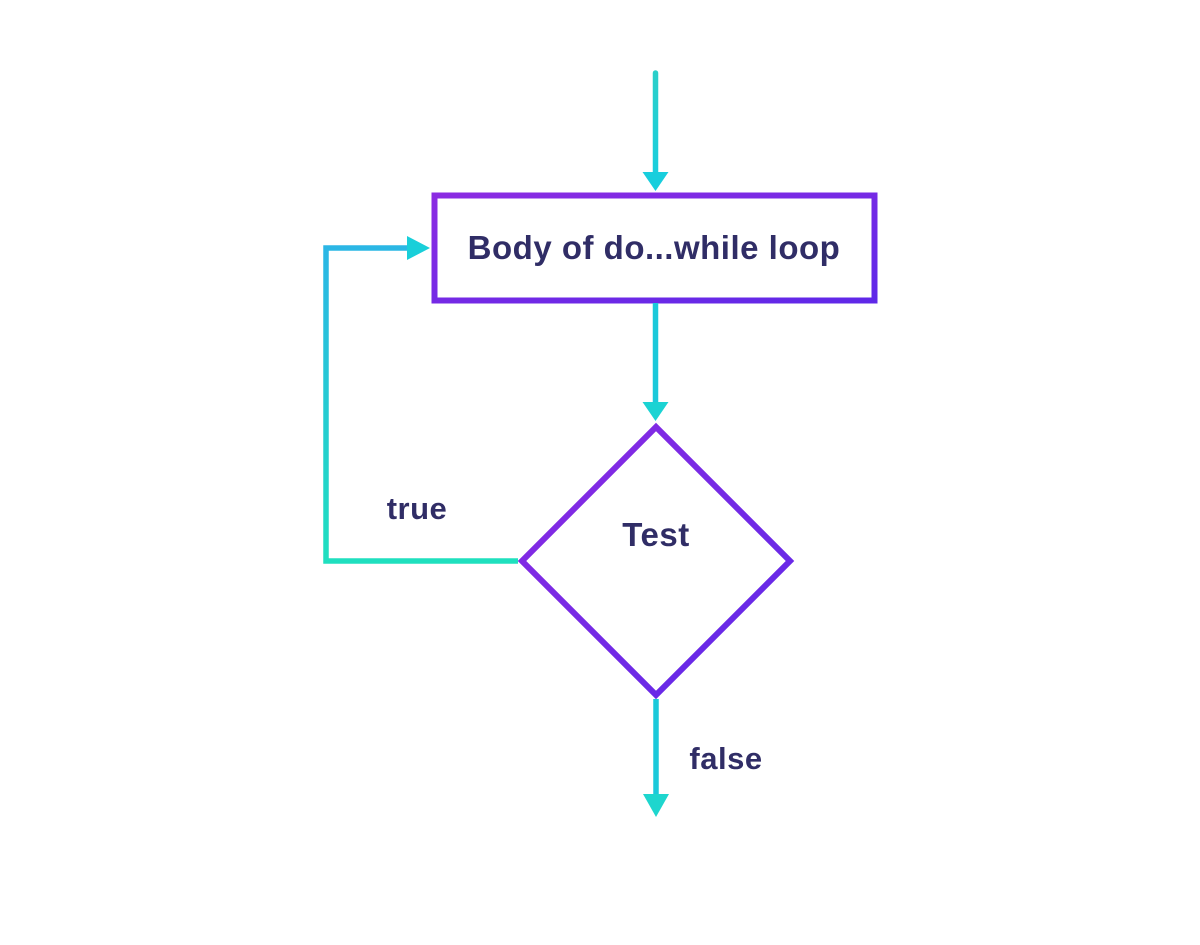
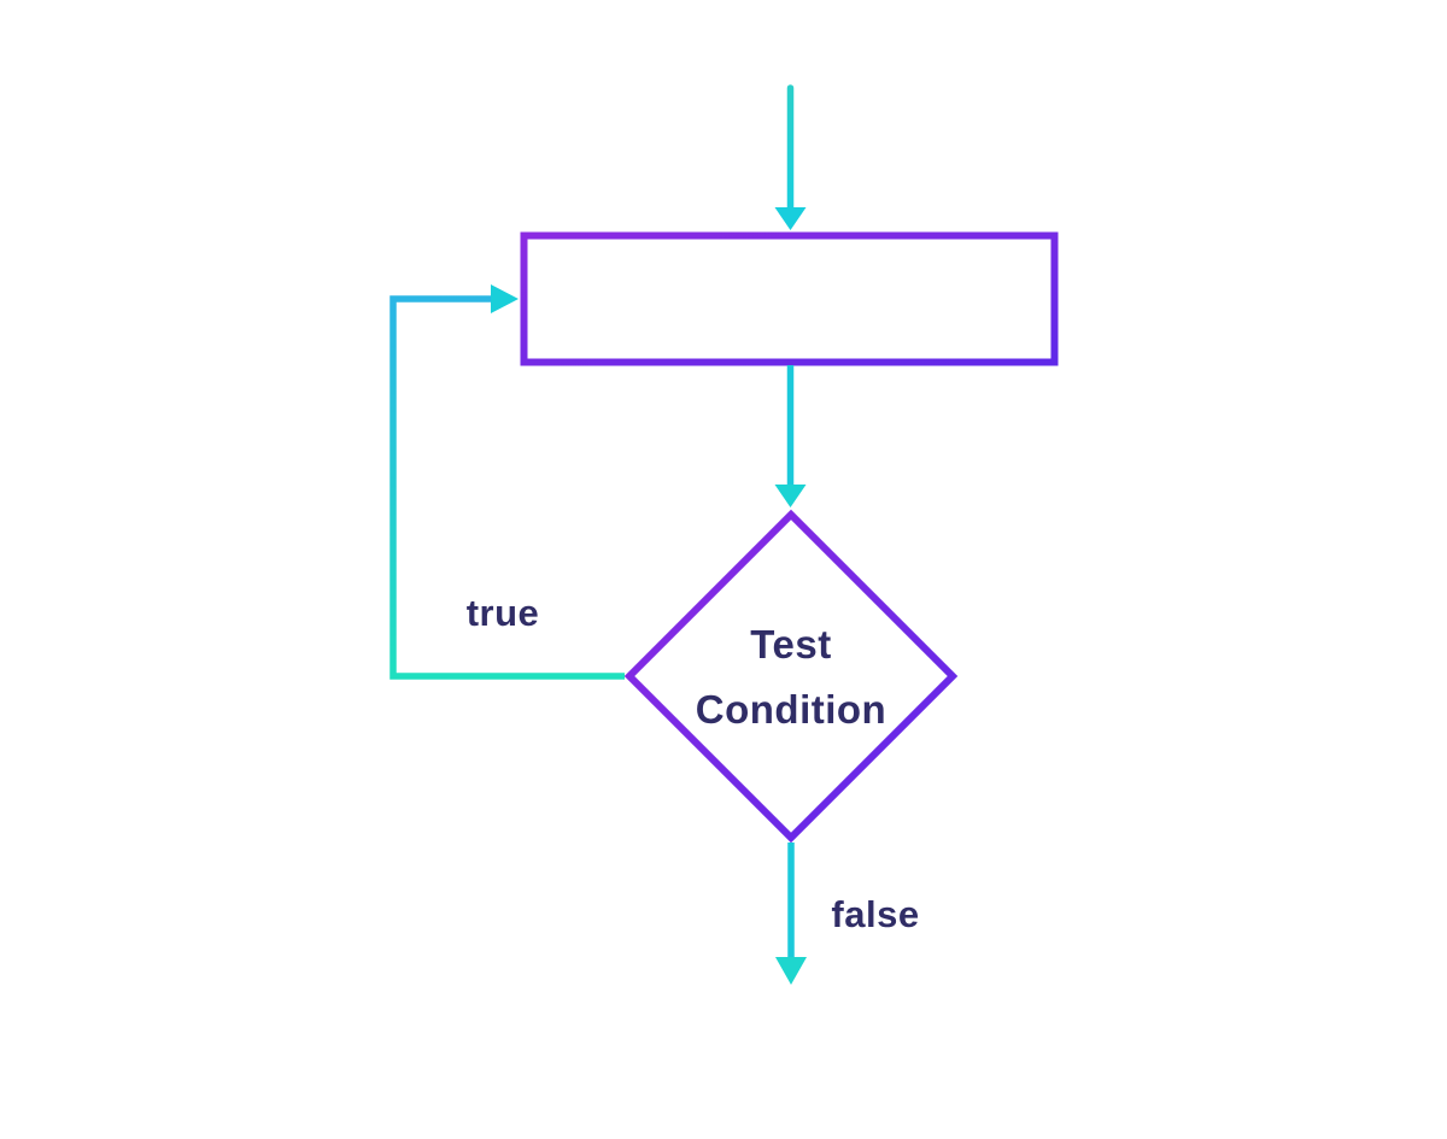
- Body of do...while loop
  Test
+ Condition
  true
  false
